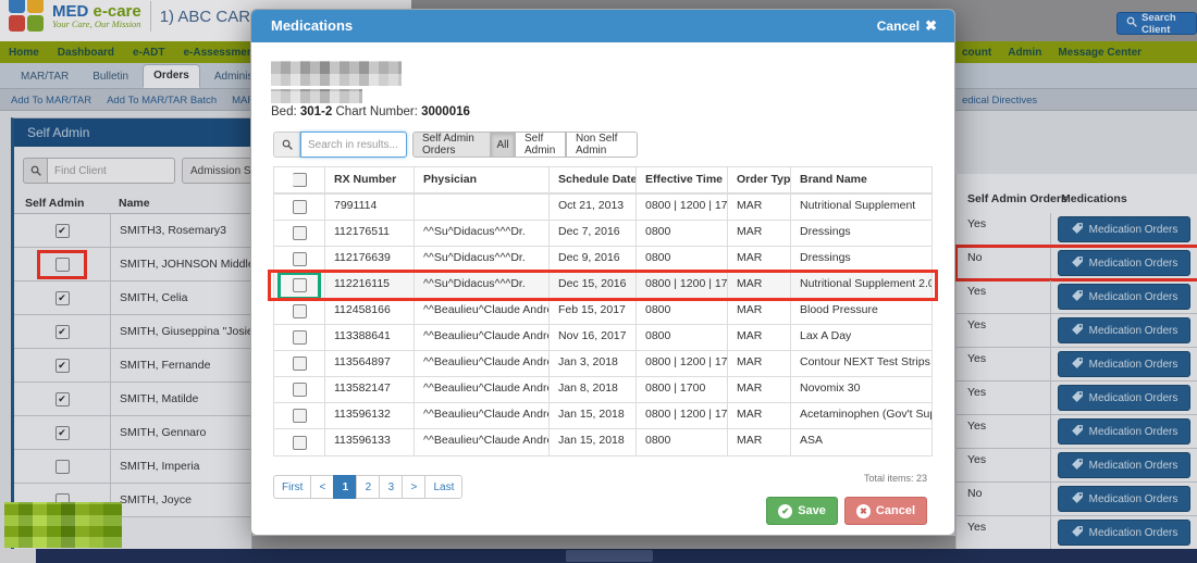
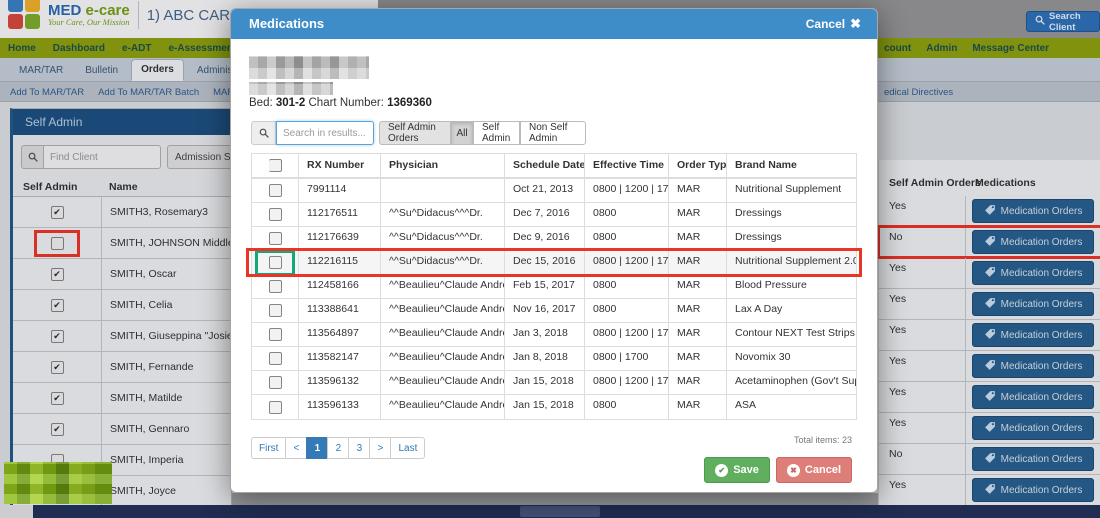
  MED e-care
  Your Care, Our Mission
  1) ABC CAR
  Search Client
  Home
  Dashboard
  e-ADT
  e-Assessme
  count
  Admin
  Message Center
  MAR/TAR
  Bulletin
  Orders
  Add To MAR/TAR
  Add To MAR/TAR Batch
  edical Directives
  Self Admin
  Find Client
  Admission S
  Self Admin
  Name
  SMITH3, Rosemary3
  SMITH, JOHNSON Middl
+ SMITH, Oscar
  SMITH, Celia
  SMITH, Giuseppina "Josi
  SMITH, Fernande
  SMITH, Matilde
  SMITH, Gennaro
  SMITH, Imperia
  SMITH, Joyce
  Self Admin Orders
  Medications
  Yes
  Medication Orders
  No
  Medication Orders
  Yes
  Medication Orders
  Yes
  Medication Orders
  Yes
  Medication Orders
  Yes
  Medication Orders
  Yes
  Medication Orders
  Yes
  Medication Orders
  No
  Medication Orders
  Yes
  Medication Orders
  Medications
  Cancel
  ✖
- Bed: 301-2 Chart Number: 3000016
+ Bed: 301-2 Chart Number: 1369360
  Search in results...
  Self Admin Orders
  All
  Self Admin
  Non Self Admin
  RX Number
  Physician
  Schedule Date
  Effective Time
  Order Typ
  Brand Name
  7991114
  Oct 21, 2013
  0800 | 1200 | 17
  MAR
  Nutritional Supplement
  112176511
  ^^Su^Didacus^^^Dr.
  Dec 7, 2016
  0800
  MAR
  Dressings
  112176639
  ^^Su^Didacus^^^Dr.
  Dec 9, 2016
  0800
  MAR
  Dressings
  112216115
  ^^Su^Didacus^^^Dr.
  Dec 15, 2016
  0800 | 1200 | 17
  MAR
  Nutritional Supplement 2.0
  112458166
  ^^Beaulieu^Claude Andr
  Feb 15, 2017
  0800
  MAR
  Blood Pressure
  113388641
  ^^Beaulieu^Claude Andr
  Nov 16, 2017
  0800
  MAR
  Lax A Day
  113564897
  ^^Beaulieu^Claude Andr
  Jan 3, 2018
  0800 | 1200 | 17
  MAR
  Contour NEXT Test Strips
  113582147
  ^^Beaulieu^Claude Andr
  Jan 8, 2018
  0800 | 1700
  MAR
  Novomix 30
  113596132
  ^^Beaulieu^Claude Andr
  Jan 15, 2018
  0800 | 1200 | 17
  MAR
  Acetaminophen (Gov't Su
  113596133
  ^^Beaulieu^Claude Andr
  Jan 15, 2018
  0800
  MAR
  ASA
  First
  <
  1
  2
  3
  >
  Last
  Total items: 23
  ✔
  Save
  ✖
  Cancel
